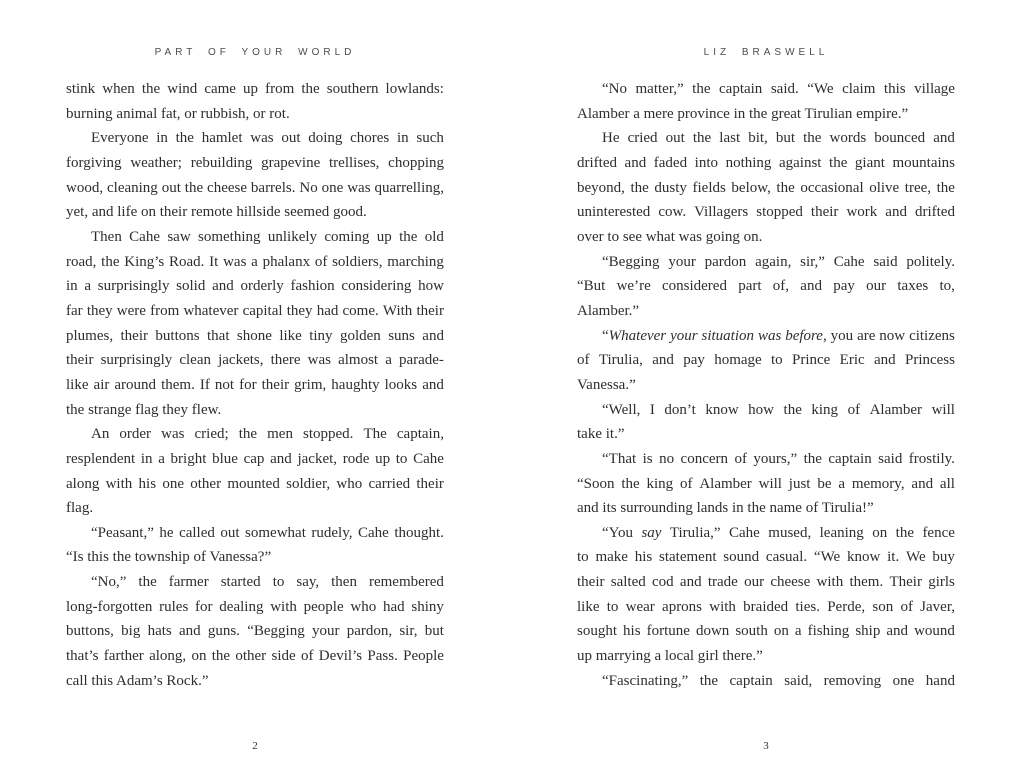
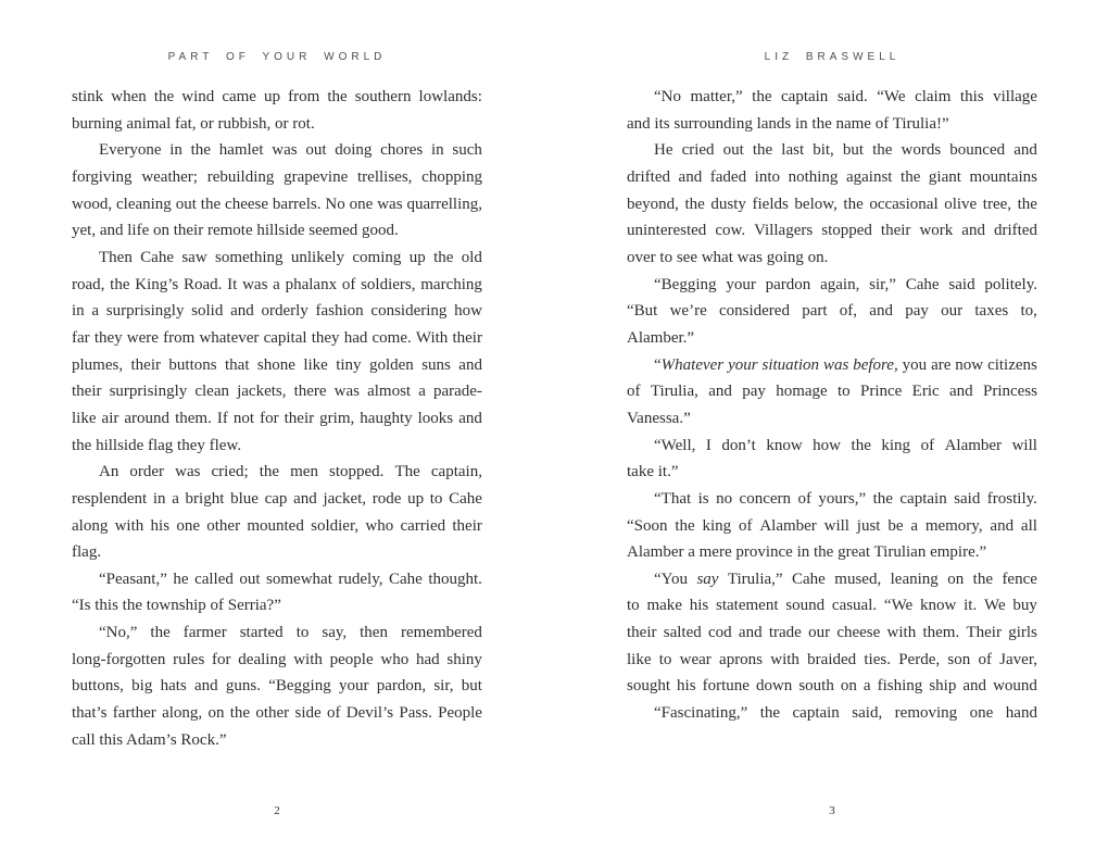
  PART OF YOUR WORLD
  LIZ BRASWELL
  stink
  when
  the
  wind
  came
  up
  from
  the
  southern
  lowlands:
  burning animal fat, or rubbish, or rot.
  Everyone
  in
  the
  hamlet
  was
  out
  doing
  chores
  in
  such
  forgiving
  weather;
  rebuilding
  grapevine
  trellises,
  chopping
  wood,
  cleaning
  out
  the
  cheese
  barrels.
  No
  one
  was
  quarrelling,
  yet, and life on their remote hillside seemed good.
  Then
  Cahe
  saw
  something
  unlikely
  coming
  up
  the
  old
  road,
  the
  King’s
  Road.
  It
  was
  a
  phalanx
  of
  soldiers,
  marching
  in
  a
  surprisingly
  solid
  and
  orderly
  fashion
  considering
  how
  far
  they
  were
  from
  whatever
  capital
  they
  had
  come.
  With
  their
  plumes,
  their
  buttons
  that
  shone
  like
  tiny
  golden
  suns
  and
  their
  surprisingly
  clean
  jackets,
  there
  was
  almost
  a
  parade-
  like
  air
  around
  them.
  If
  not
  for
  their
  grim,
  haughty
  looks
  and
- the strange flag they flew.
+ the hillside flag they flew.
  An
  order
  was
  cried;
  the
  men
  stopped.
  The
  captain,
  resplendent
  in
  a
  bright
  blue
  cap
  and
  jacket,
  rode
  up
  to
  Cahe
  along
  with
  his
  one
  other
  mounted
  soldier,
  who
  carried
  their
  flag.
  “Peasant,”
  he
  called
  out
  somewhat
  rudely,
  Cahe
  thought.
- “Is this the township of Vanessa?”
+ “Is this the township of Serria?”
  “No,”
  the
  farmer
  started
  to
  say,
  then
  remembered
  long-forgotten
  rules
  for
  dealing
  with
  people
  who
  had
  shiny
  buttons,
  big
  hats
  and
  guns.
  “Begging
  your
  pardon,
  sir,
  but
  that’s
  farther
  along,
  on
  the
  other
  side
  of
  Devil’s
  Pass.
  People
  call this Adam’s Rock.”
  “No
  matter,”
  the
  captain
  said.
  “We
  claim
  this
  village
- Alamber a mere province in the great Tirulian empire.”
+ and its surrounding lands in the name of Tirulia!”
  He
  cried
  out
  the
  last
  bit,
  but
  the
  words
  bounced
  and
  drifted
  and
  faded
  into
  nothing
  against
  the
  giant
  mountains
  beyond,
  the
  dusty
  fields
  below,
  the
  occasional
  olive
  tree,
  the
  uninterested
  cow.
  Villagers
  stopped
  their
  work
  and
  drifted
  over to see what was going on.
  “Begging
  your
  pardon
  again,
  sir,”
  Cahe
  said
  politely.
  “But
  we’re
  considered
  part
  of,
  and
  pay
  our
  taxes
  to,
  Alamber.”
  “Whatever
  your
  situation
  was
  before,
  you
  are
  now
  citizens
  of
  Tirulia,
  and
  pay
  homage
  to
  Prince
  Eric
  and
  Princess
  Vanessa.”
  “Well,
  I
  don’t
  know
  how
  the
  king
  of
  Alamber
  will
  take it.”
  “That
  is
  no
  concern
  of
  yours,”
  the
  captain
  said
  frostily.
  “Soon
  the
  king
  of
  Alamber
  will
  just
  be
  a
  memory,
  and
  all
- and its surrounding lands in the name of Tirulia!”
+ Alamber a mere province in the great Tirulian empire.”
  “You
  say
  Tirulia,”
  Cahe
  mused,
  leaning
  on
  the
  fence
  to
  make
  his
  statement
  sound
  casual.
  “We
  know
  it.
  We
  buy
  their
  salted
  cod
  and
  trade
  our
  cheese
  with
  them.
  Their
  girls
  like
  to
  wear
  aprons
  with
  braided
  ties.
  Perde,
  son
  of
  Javer,
  sought
  his
  fortune
  down
  south
  on
  a
  fishing
  ship
  and
  wound
- up marrying a local girl there.”
  “Fascinating,”
  the
  captain
  said,
  removing
  one
  hand
  2
  3
